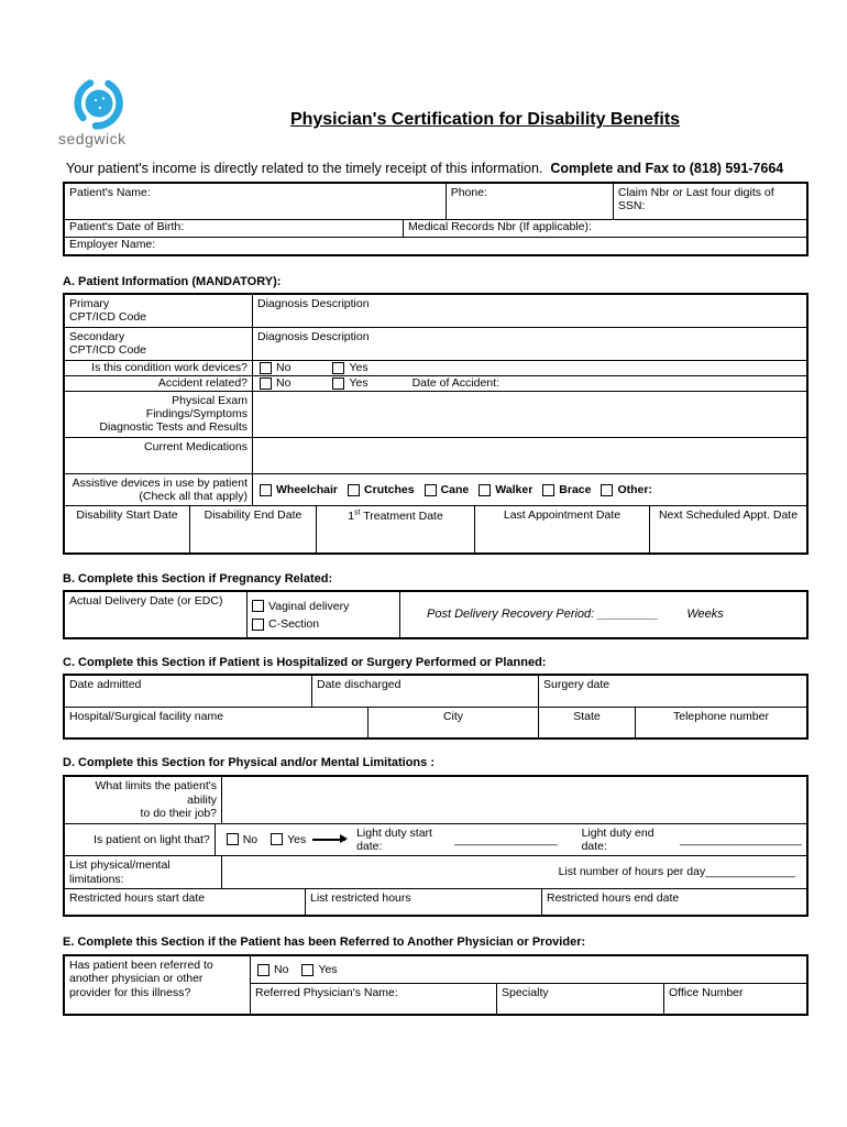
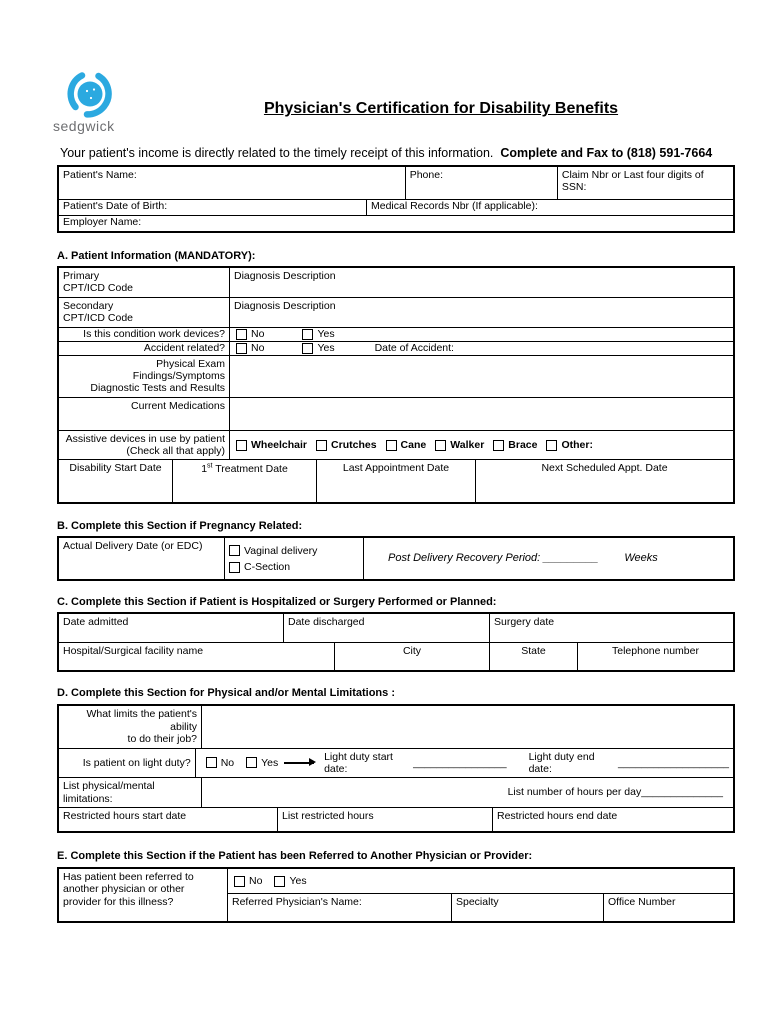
  sedgwick
  Physician's Certification for Disability Benefits
  Your patient's income is directly related to the timely receipt of this information. Complete and Fax to (818) 591-7664
  Patient's Name:
  Phone:
  Claim Nbr or Last four digits of SSN:
  Patient's Date of Birth:
  Medical Records Nbr (If applicable):
  Employer Name:
  A. Patient Information (MANDATORY):
  Primary
  CPT/ICD Code
  Diagnosis Description
  Secondary
  CPT/ICD Code
  Diagnosis Description
  Is this condition work devices?
  No
  Yes
  Accident related?
  No
  Yes
  Date of Accident:
  Physical Exam
  Findings/Symptoms
  Diagnostic Tests and Results
  Current Medications
  Assistive devices in use by patient
  (Check all that apply)
  Wheelchair
  Crutches
  Cane
  Walker
  Brace
  Other:
  Disability Start Date
- Disability End Date
  1 Treatment Date
  Last Appointment Date
  Next Scheduled Appt. Date
  B. Complete this Section if Pregnancy Related:
  Actual Delivery Date (or EDC)
  Vaginal delivery
  C-Section
  Post Delivery Recovery Period: _________
  Weeks
  C. Complete this Section if Patient is Hospitalized or Surgery Performed or Planned:
  Date admitted
  Date discharged
  Surgery date
  Hospital/Surgical facility name
  City
  State
  Telephone number
  D. Complete this Section for Physical and/or Mental Limitations :
  What limits the patient's ability
  to do their job?
- Is patient on light that?
+ Is patient on light duty?
  No
  Yes
  Light duty start date:
  ________________
  Light duty end date:
  ___________________
  List physical/mental limitations:
  List number of hours per day______________
  Restricted hours start date
  List restricted hours
  Restricted hours end date
  E. Complete this Section if the Patient has been Referred to Another Physician or Provider:
  Has patient been referred to another physician or other provider for this illness?
  No
  Yes
  Referred Physician's Name:
  Specialty
  Office Number
